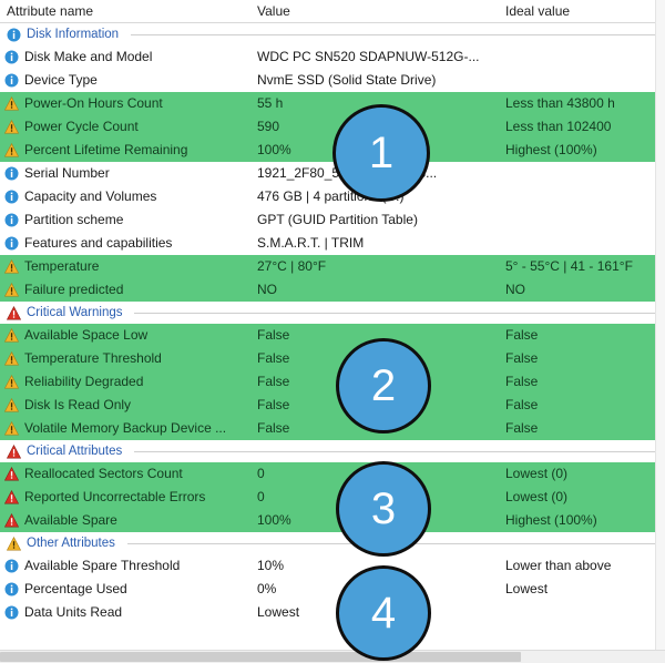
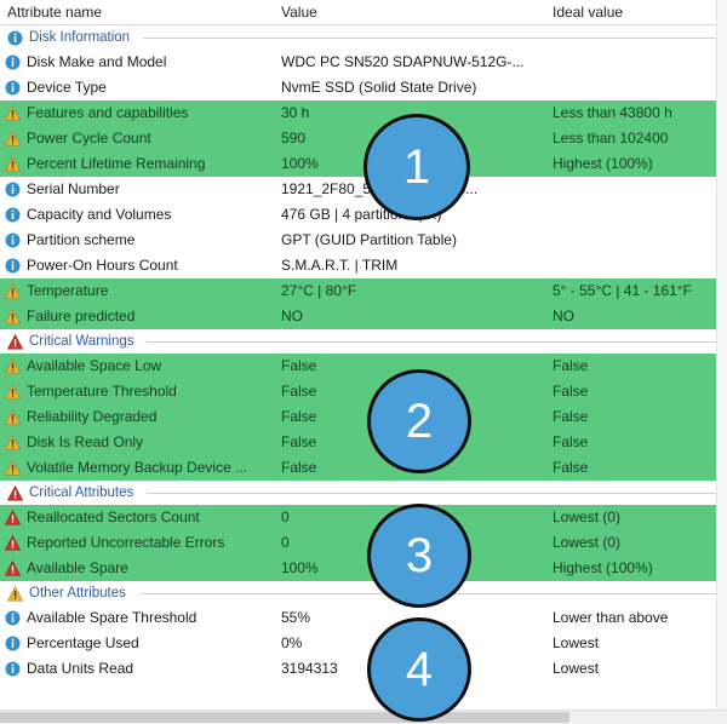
  Attribute name
  Value
  Ideal value
  Disk Information
  Disk Make and Model
  WDC PC SN520 SDAPNUW-512G-...
  Device Type
  NvmE SSD (Solid State Drive)
- Power-On Hours Count
+ Features and capabilities
- 55 h
+ 30 h
  Less than 43800 h
  Power Cycle Count
  590
  Less than 102400
  Percent Lifetime Remaining
  100%
  Highest (100%)
  Serial Number
  Capacity and Volumes
  Partition scheme
  GPT (GUID Partition Table)
- Features and capabilities
+ Power-On Hours Count
  S.M.A.R.T. | TRIM
  Temperature
  27°C | 80°F
  5° - 55°C | 41 - 161°F
  Failure predicted
  NO
  NO
  Critical Warnings
  Available Space Low
  False
  False
  Temperature Threshold
  False
  False
  Reliability Degraded
  False
  False
  Disk Is Read Only
  False
  False
  Volatile Memory Backup Device ...
  False
  False
  Critical Attributes
  Reallocated Sectors Count
  0
  Lowest (0)
  Reported Uncorrectable Errors
  0
  Lowest (0)
  Available Spare
  100%
  Highest (100%)
  Other Attributes
  Available Spare Threshold
- 10%
+ 55%
  Lower than above
  Percentage Used
  0%
  Lowest
  Data Units Read
+ 3194313
  Lowest
  1
  2
  3
  4
